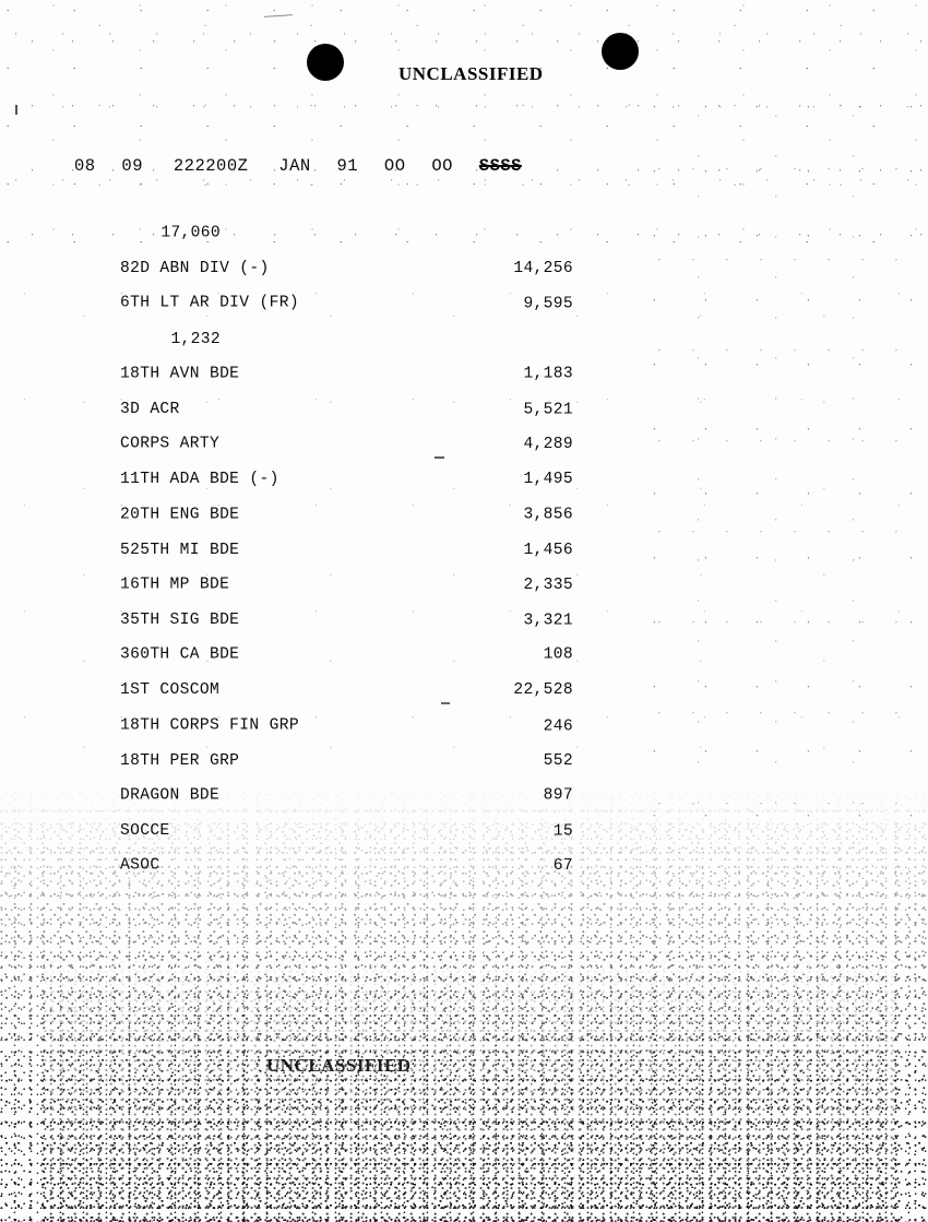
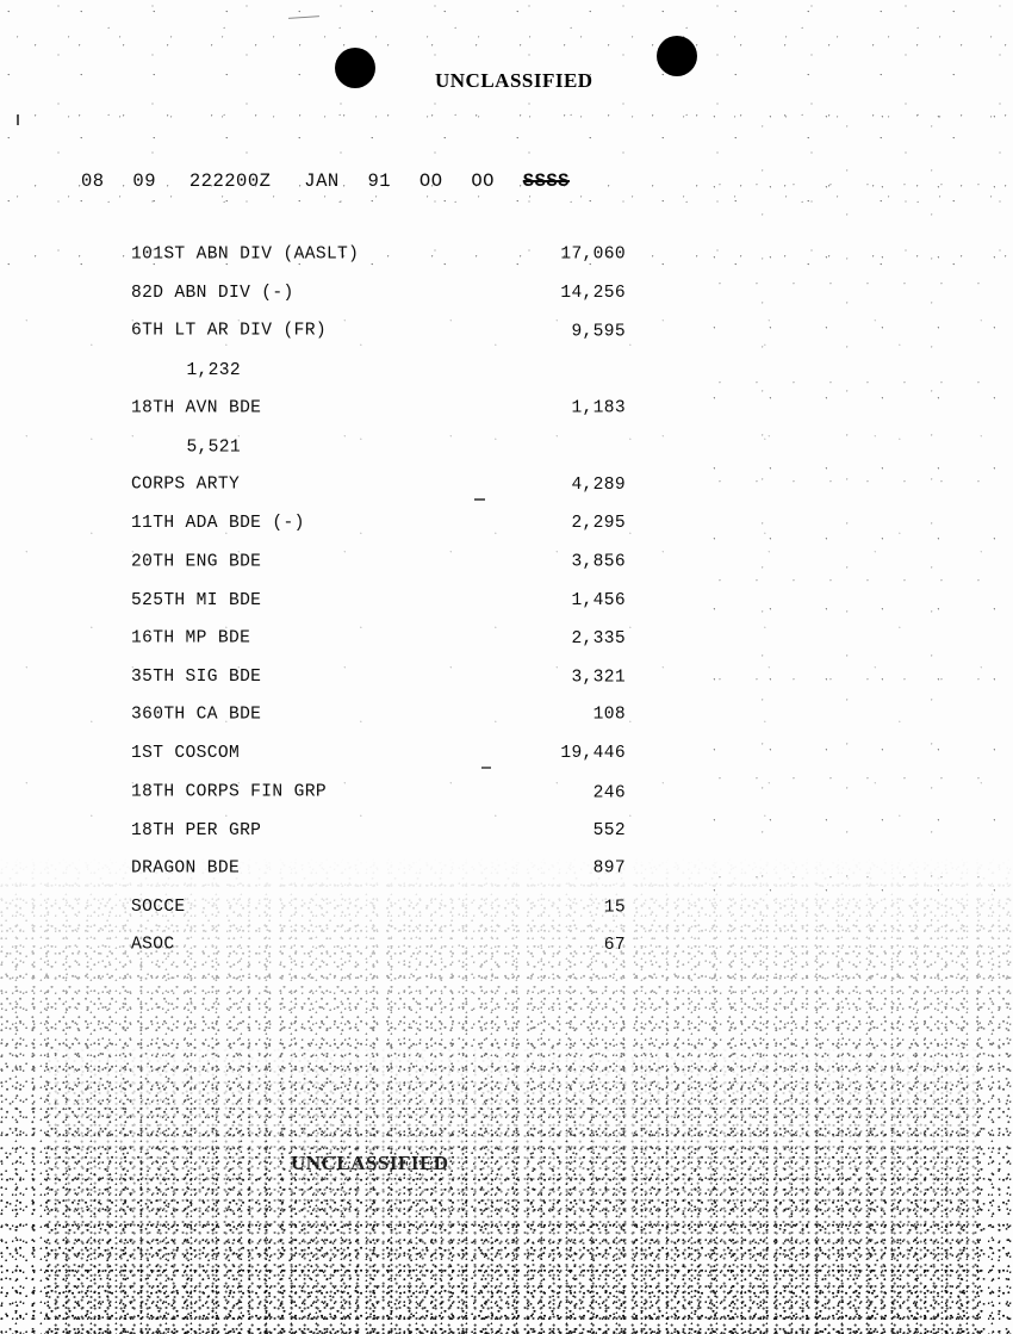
  UNCLASSIFIED
  08 09 222200Z JAN 91 OO OO SSSS
+ 101ST ABN DIV (AASLT)
  17,060
  82D ABN DIV (-)
  14,256
  6TH LT AR DIV (FR)
  9,595
  1,232
  18TH AVN BDE
  1,183
- 3D ACR
  5,521
  CORPS ARTY
  4,289
  11TH ADA BDE (-)
- 1,495
+ 2,295
  20TH ENG BDE
  3,856
  525TH MI BDE
  1,456
  16TH MP BDE
  2,335
  35TH SIG BDE
  3,321
  360TH CA BDE
  108
  1ST COSCOM
- 22,528
+ 19,446
  18TH CORPS FIN GRP
  246
  18TH PER GRP
  552
  UNCLASSIFIED
